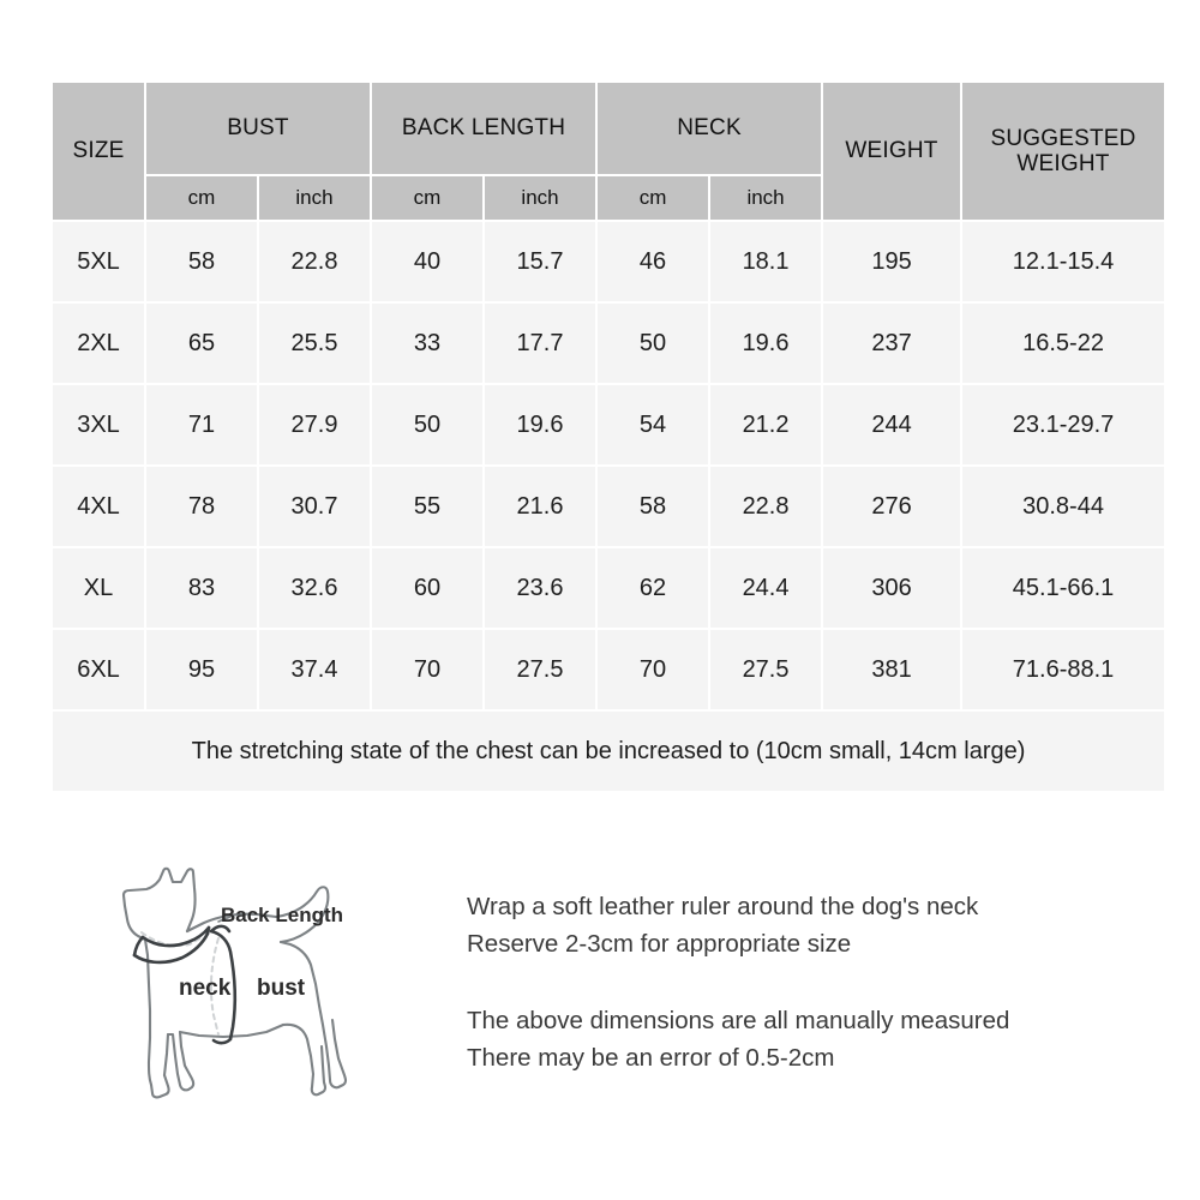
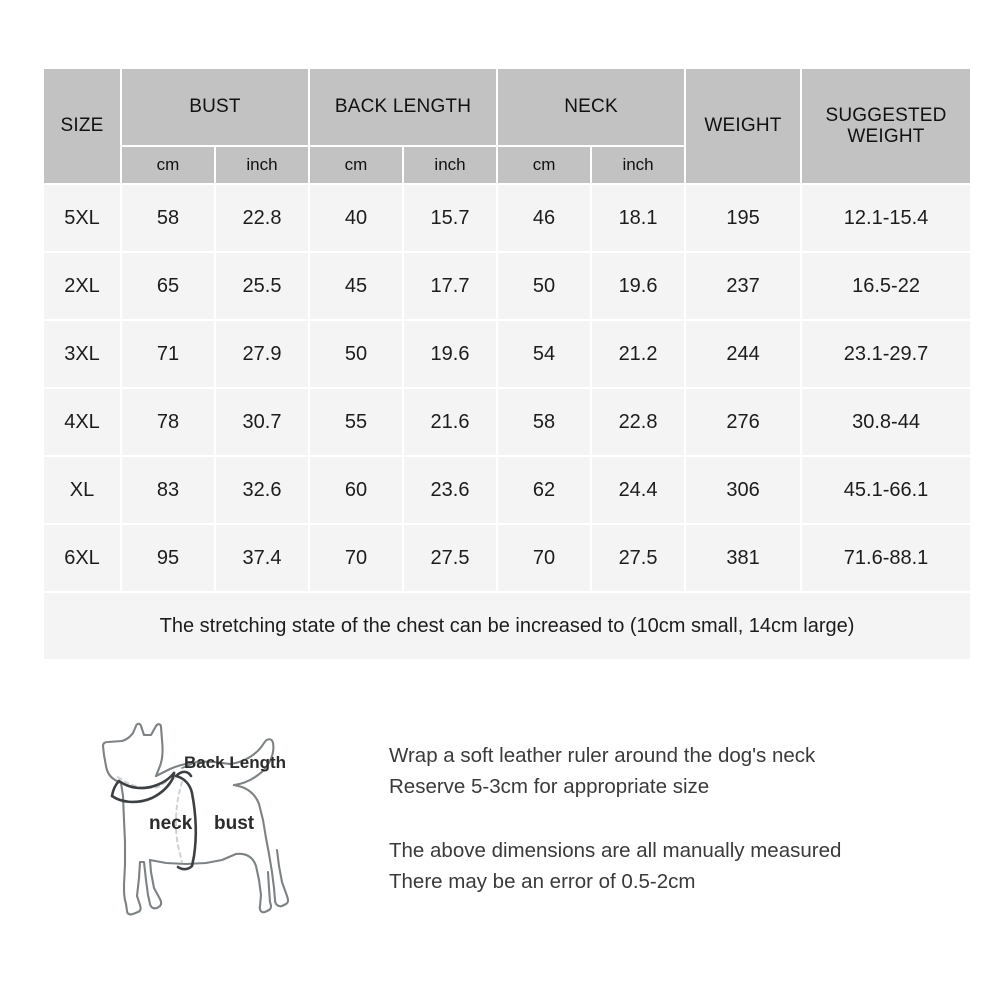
  SIZE	BUST	BACK LENGTH	NECK	WEIGHT	SUGGESTED WEIGHT
  cm	inch	cm	inch	cm	inch
  5XL	58	22.8	40	15.7	46	18.1	195	12.1-15.4
- 2XL	65	25.5	33	17.7	50	19.6	237	16.5-22
+ 2XL	65	25.5	45	17.7	50	19.6	237	16.5-22
  3XL	71	27.9	50	19.6	54	21.2	244	23.1-29.7
  4XL	78	30.7	55	21.6	58	22.8	276	30.8-44
  XL	83	32.6	60	23.6	62	24.4	306	45.1-66.1
  6XL	95	37.4	70	27.5	70	27.5	381	71.6-88.1
  The stretching state of the chest can be increased to (10cm small, 14cm large)
  Back Length
  neck
  bust
  Wrap a soft leather ruler around the dog's neck
- Reserve 2-3cm for appropriate size
+ Reserve 5-3cm for appropriate size
  The above dimensions are all manually measured
  There may be an error of 0.5-2cm
